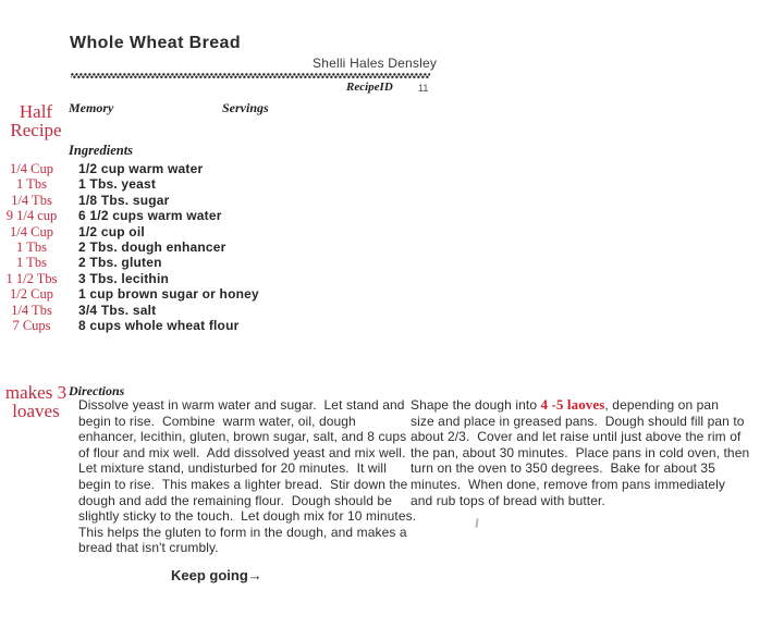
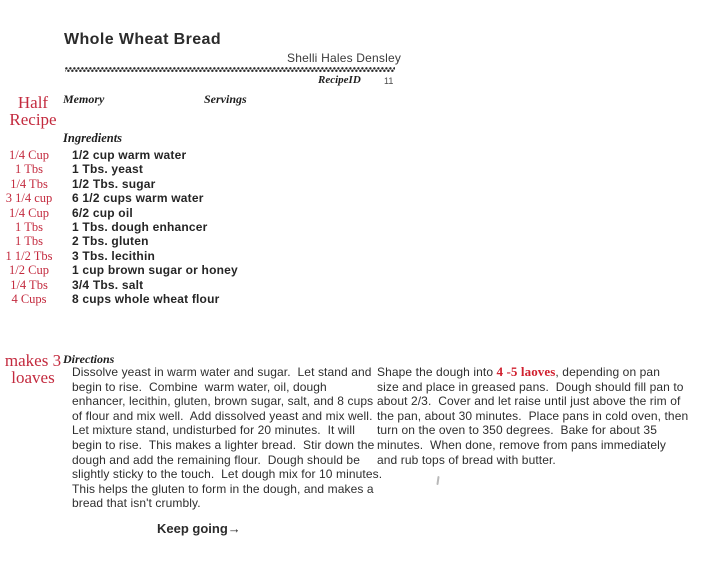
  Whole Wheat Bread
  Shelli Hales Densley
  RecipeID
  11
  Memory
  Servings
  Half
  Recipe
  Ingredients
  1/4 Cup
  1/2 cup warm water
  1 Tbs
  1 Tbs. yeast
  1/4 Tbs
- 1/8 Tbs. sugar
+ 1/2 Tbs. sugar
- 9 1/4 cup
+ 3 1/4 cup
  6 1/2 cups warm water
  1/4 Cup
- 1/2 cup oil
+ 6/2 cup oil
  1 Tbs
- 2 Tbs. dough enhancer
+ 1 Tbs. dough enhancer
  1 Tbs
  2 Tbs. gluten
  1 1/2 Tbs
  3 Tbs. lecithin
  1/2 Cup
  1 cup brown sugar or honey
  1/4 Tbs
  3/4 Tbs. salt
- 7 Cups
+ 4 Cups
  8 cups whole wheat flour
  makes 3
  loaves
  Directions
  Dissolve yeast in warm water and sugar. Let stand and
  begin to rise. Combine warm water, oil, dough
  enhancer, lecithin, gluten, brown sugar, salt, and 8 cups
  of flour and mix well. Add dissolved yeast and mix well.
  Let mixture stand, undisturbed for 20 minutes. It will
  begin to rise. This makes a lighter bread. Stir down the
  dough and add the remaining flour. Dough should be
  slightly sticky to the touch. Let dough mix for 10 minutes.
  This helps the gluten to form in the dough, and makes a
  bread that isn't crumbly.
  Shape the dough into 4 -5 laoves, depending on pan
  size and place in greased pans. Dough should fill pan to
  about 2/3. Cover and let raise until just above the rim of
  the pan, about 30 minutes. Place pans in cold oven, then
  turn on the oven to 350 degrees. Bake for about 35
  minutes. When done, remove from pans immediately
  and rub tops of bread with butter.
  Keep going→
